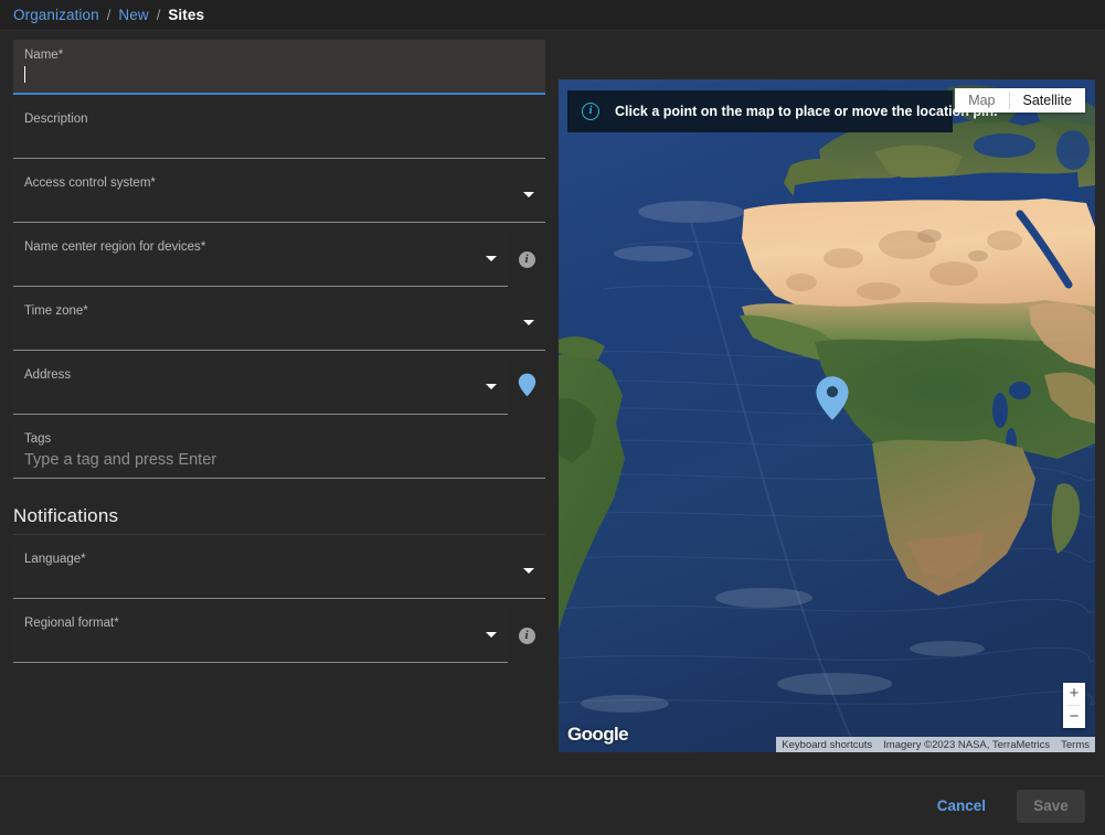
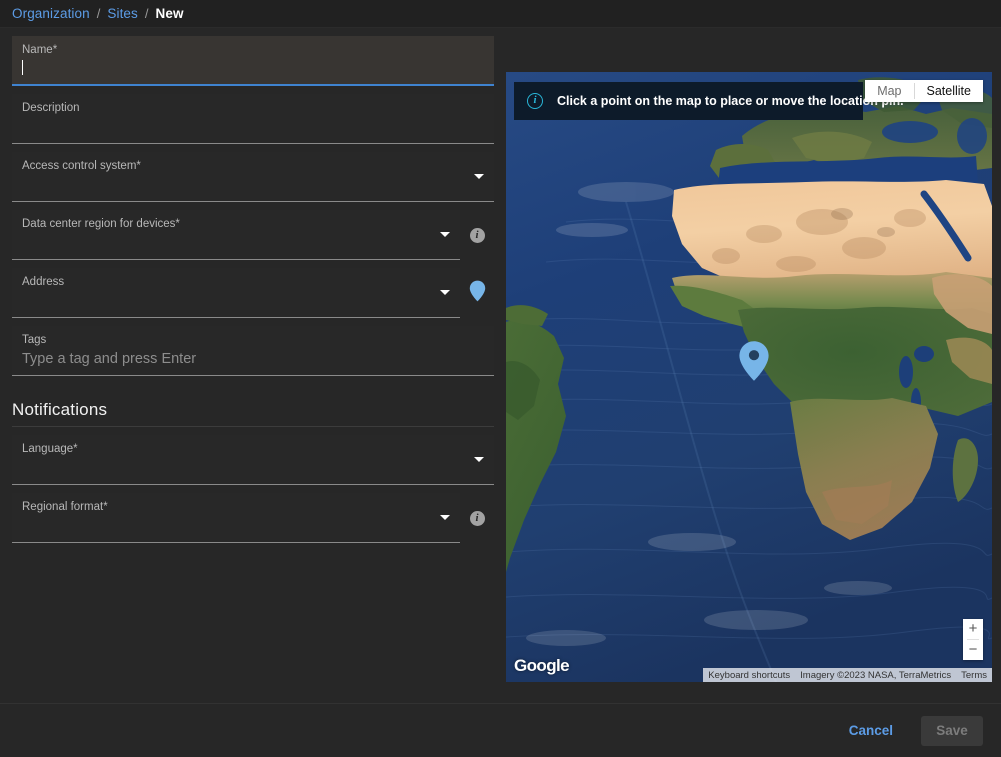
  Organization
  /
- New
+ Sites
  /
- Sites
+ New
  Name*
  Description
  Access control system*
- Name center region for devices*
+ Data center region for devices*
  i
- Time zone*
  Address
  Tags
  Type a tag and press Enter
  Notifications
  Language*
  Regional format*
  i
  i
  Click a point on the map to place or move the locati
  Map
  Satellite
  Google
  +
  −
  Keyboard shortcuts
  Imagery ©2023 NASA, TerraMetrics
  Terms
  Cancel
  Save
